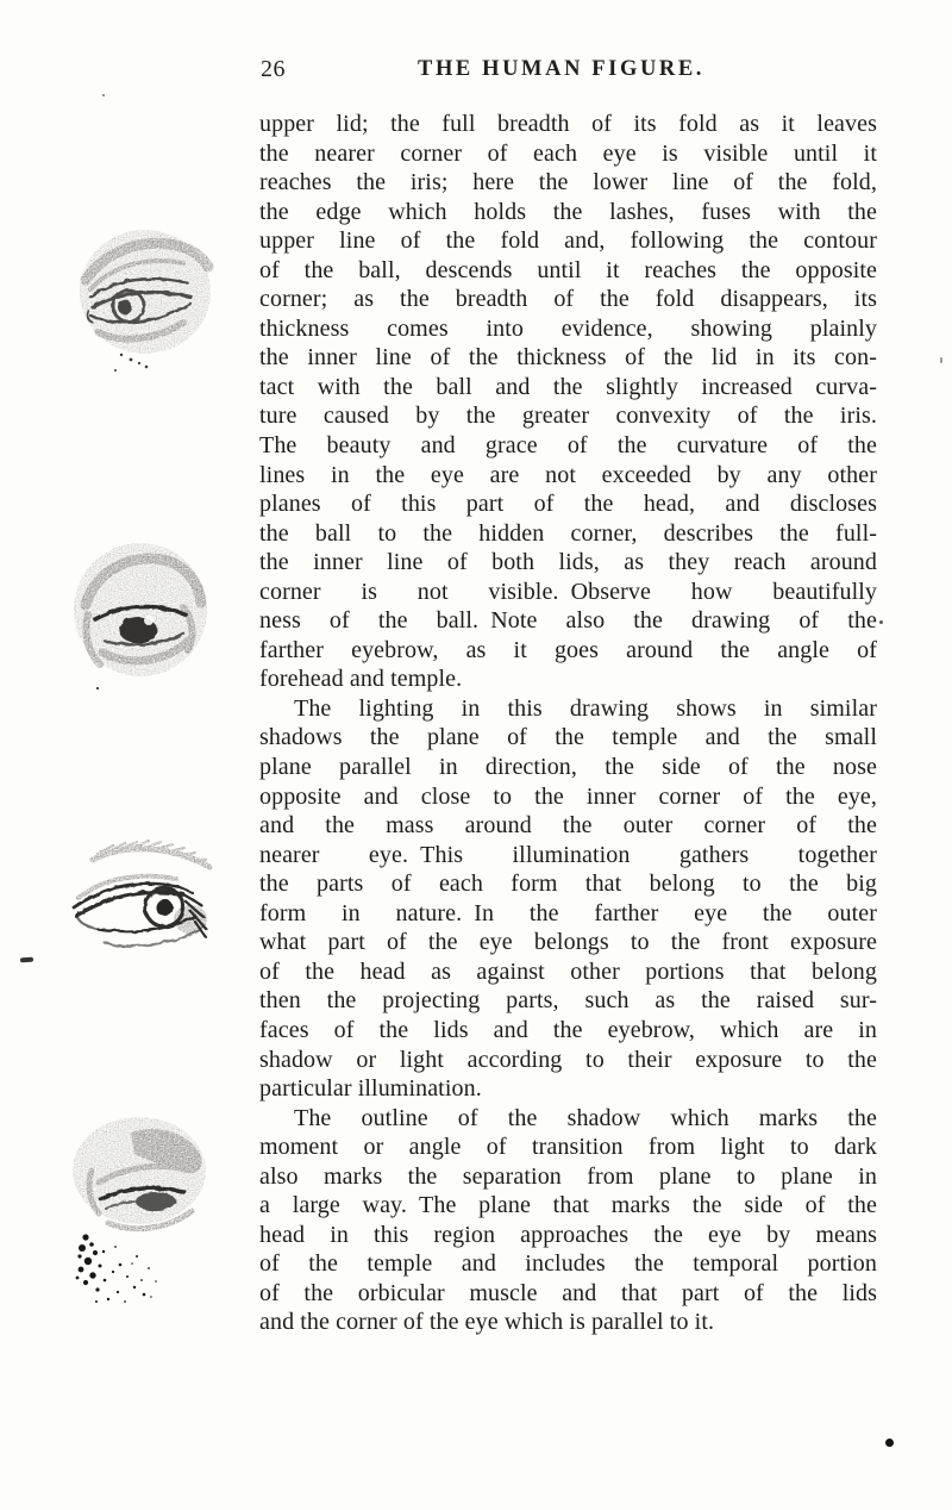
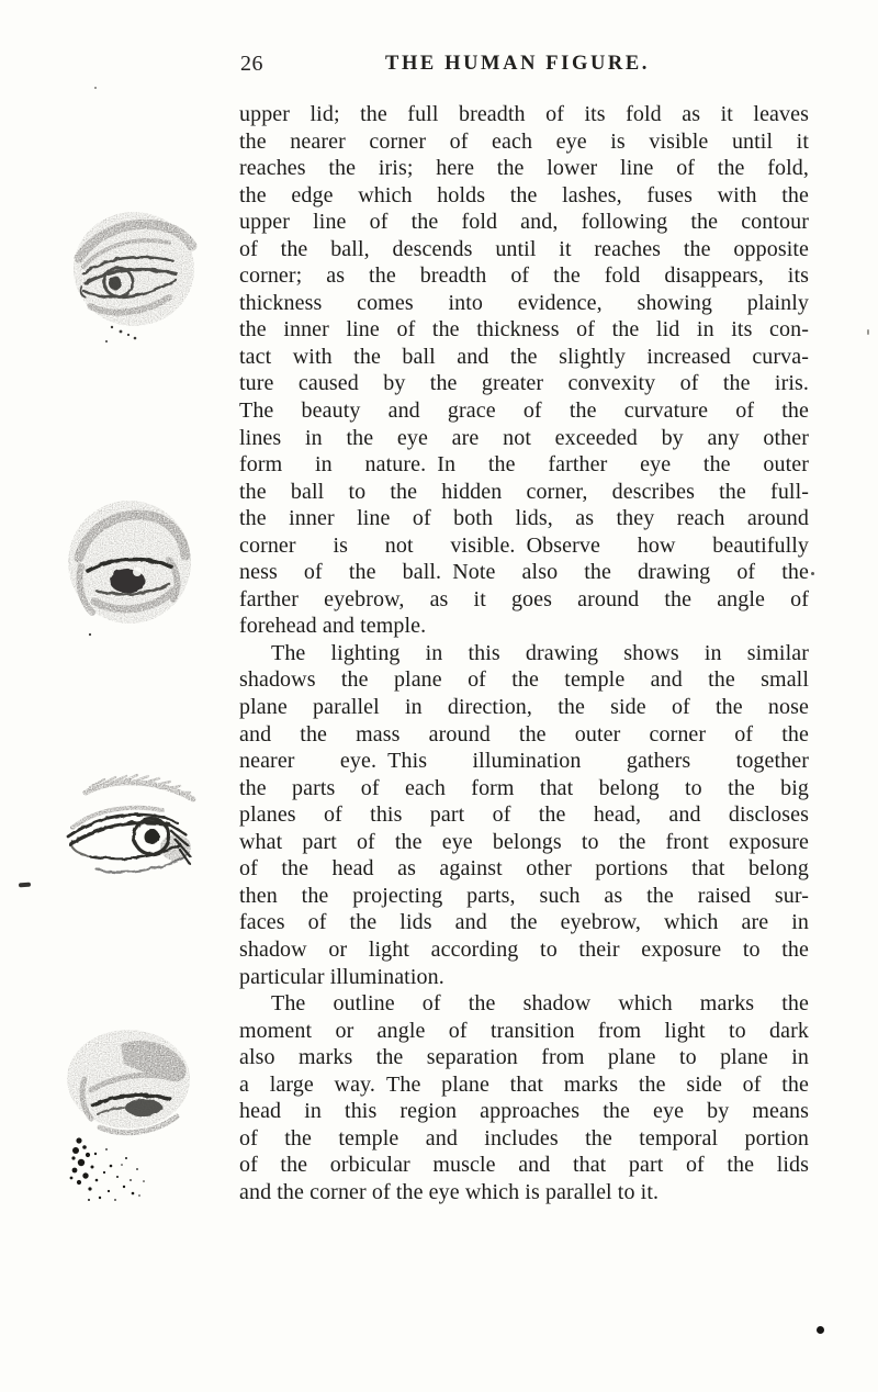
  26
  THE HUMAN FIGURE.
  upper lid; the full breadth of its fold as it leaves
  the nearer corner of each eye is visible until it
  reaches the iris; here the lower line of the fold,
  the edge which holds the lashes, fuses with the
  upper line of the fold and, following the contour
  of the ball, descends until it reaches the opposite
  corner; as the breadth of the fold disappears, its
  thickness comes into evidence, showing plainly
  the inner line of the thickness of the lid in its con-
  tact with the ball and the slightly increased curva-
  ture caused by the greater convexity of the iris.
  The beauty and grace of the curvature of the
  lines in the eye are not exceeded by any other
- planes of this part of the head, and discloses
+ form in nature. In the farther eye the outer
  the ball to the hidden corner, describes the full-
  the inner line of both lids, as they reach around
  corner is not visible. Observe how beautifully
  ness of the ball. Note also the drawing of the
  farther eyebrow, as it goes around the angle of
  forehead and temple.
  The lighting in this drawing shows in similar
  shadows the plane of the temple and the small
  plane parallel in direction, the side of the nose
- opposite and close to the inner corner of the eye,
  and the mass around the outer corner of the
  nearer eye. This illumination gathers together
  the parts of each form that belong to the big
- form in nature. In the farther eye the outer
+ planes of this part of the head, and discloses
  what part of the eye belongs to the front exposure
  of the head as against other portions that belong
  then the projecting parts, such as the raised sur-
  faces of the lids and the eyebrow, which are in
  shadow or light according to their exposure to the
  particular illumination.
  The outline of the shadow which marks the
  moment or angle of transition from light to dark
  also marks the separation from plane to plane in
  a large way. The plane that marks the side of the
  head in this region approaches the eye by means
  of the temple and includes the temporal portion
  of the orbicular muscle and that part of the lids
  and the corner of the eye which is parallel to it.
